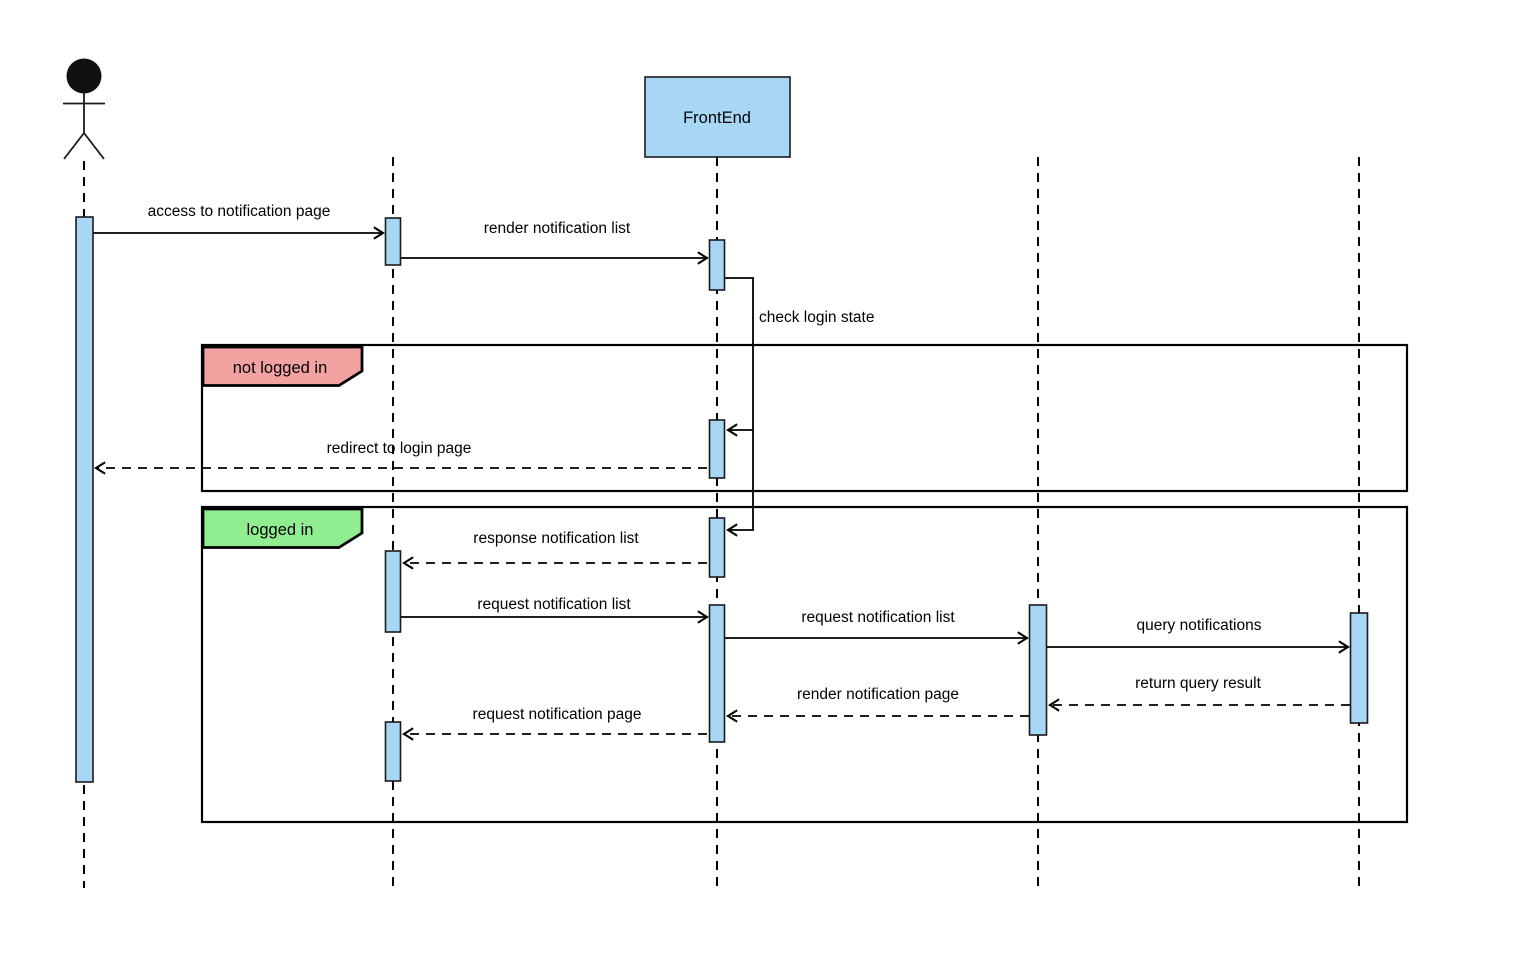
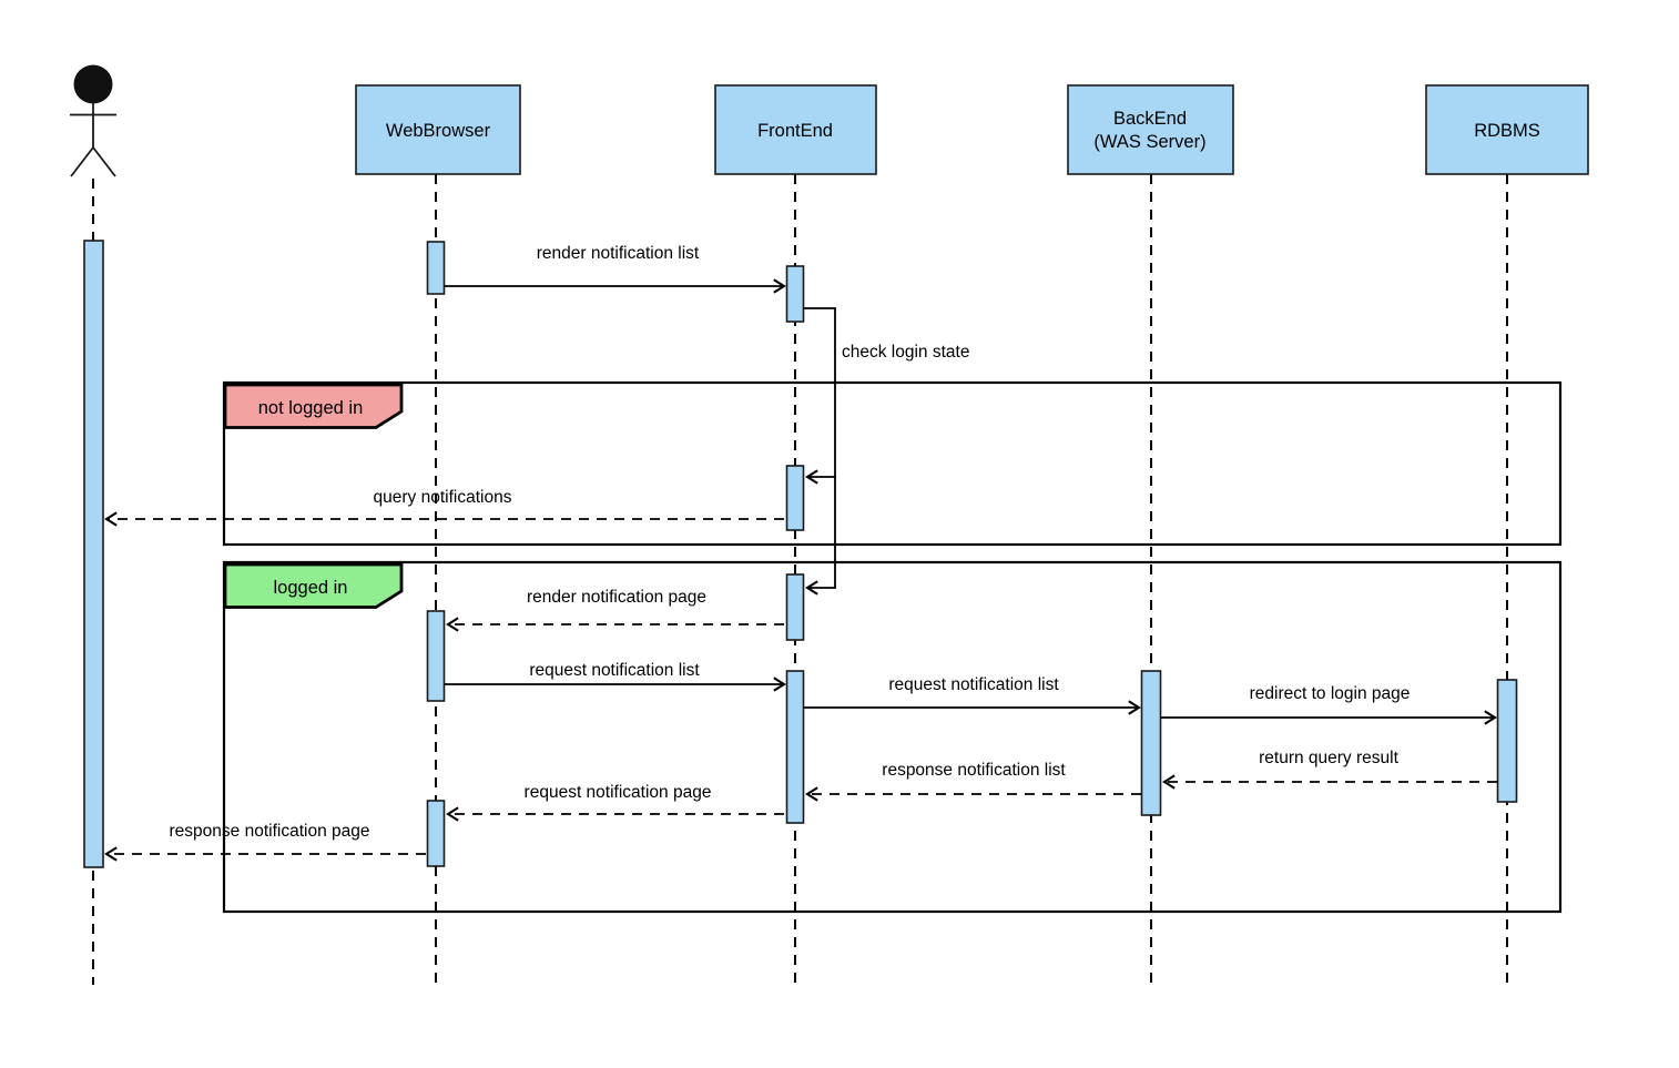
+ WebBrowser
  FrontEnd
+ BackEnd
+ (WAS Server)
+ RDBMS
  not logged in
  logged in
- access to notification page
  render notification list
  check login state
- redirect to login page
+ query notifications
- response notification list
+ render notification page
  request notification list
  request notification list
- query notifications
+ redirect to login page
  return query result
- render notification page
+ response notification list
  request notification page
+ response notification page
